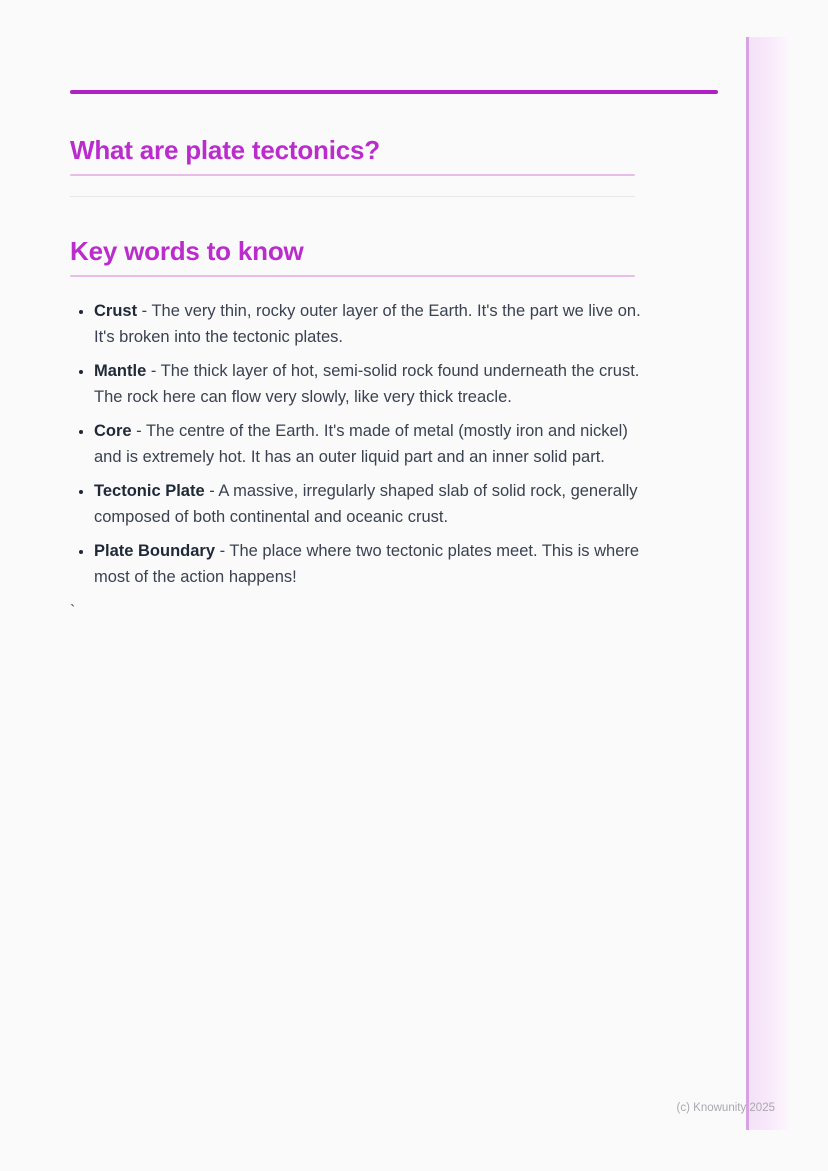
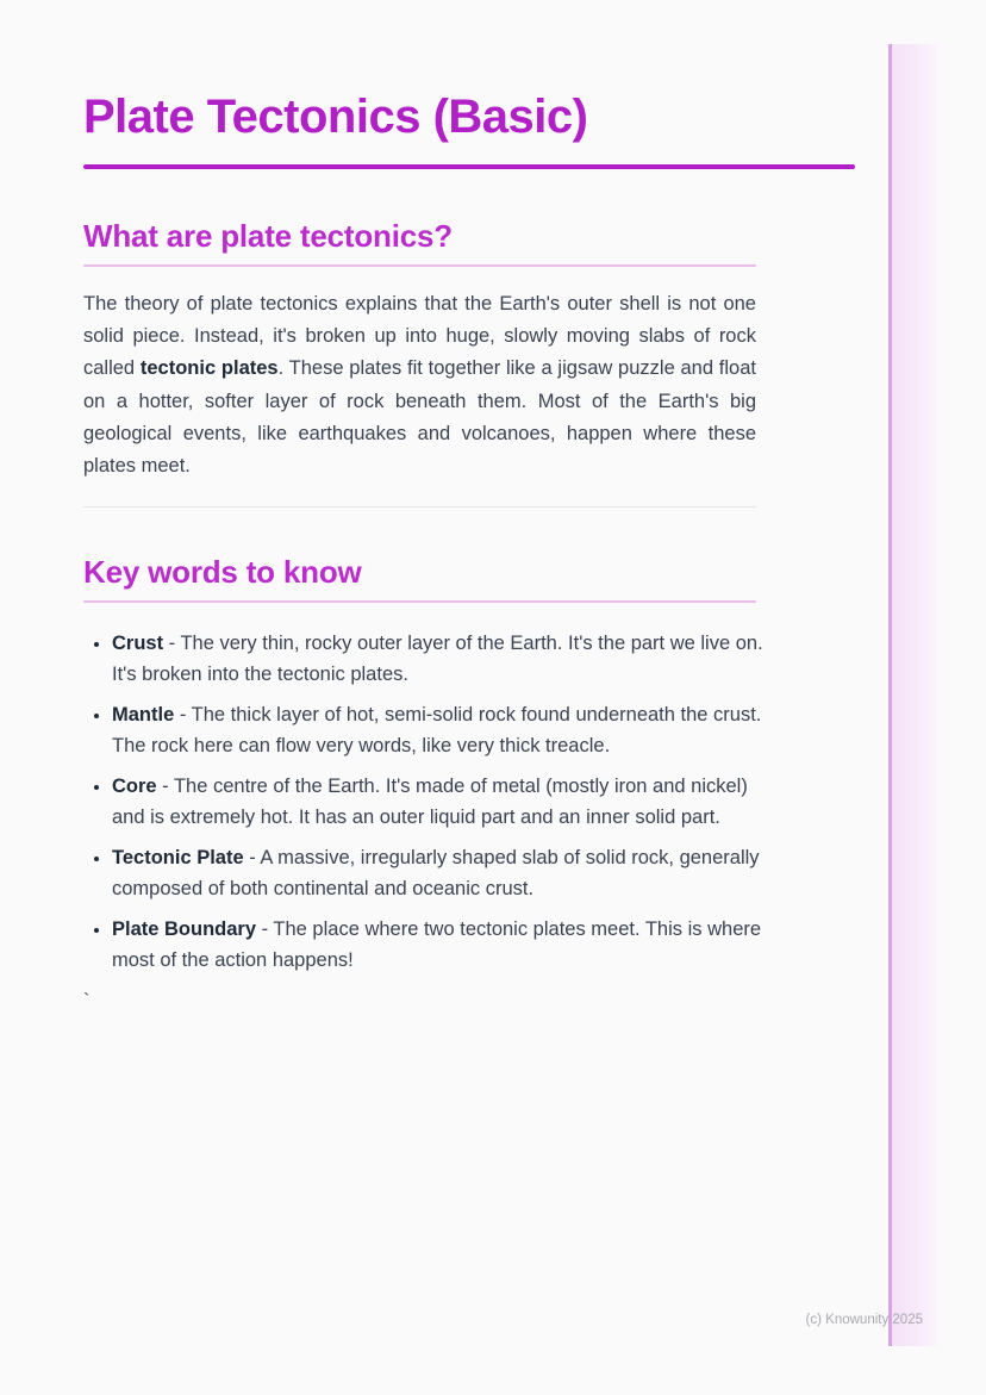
+ Plate Tectonics (Basic)
  What are plate tectonics?
+ The theory of plate tectonics explains that the Earth's outer shell is not one solid piece. Instead, it's broken up into huge, slowly moving slabs of rock called tectonic plates. These plates fit together like a jigsaw puzzle and float on a hotter, softer layer of rock beneath them. Most of the Earth's big geological events, like earthquakes and volcanoes, happen where these plates meet.
  Key words to know
  Crust - The very thin, rocky outer layer of the Earth. It's the part we live on. It's broken into the tectonic plates.
- Mantle - The thick layer of hot, semi-solid rock found underneath the crust. The rock here can flow very slowly, like very thick treacle.
+ Mantle - The thick layer of hot, semi-solid rock found underneath the crust. The rock here can flow very words, like very thick treacle.
  Core - The centre of the Earth. It's made of metal (mostly iron and nickel) and is extremely hot. It has an outer liquid part and an inner solid part.
  Tectonic Plate - A massive, irregularly shaped slab of solid rock, generally composed of both continental and oceanic crust.
  Plate Boundary - The place where two tectonic plates meet. This is where most of the action happens!
  `
  (c) Knowunity 2025
